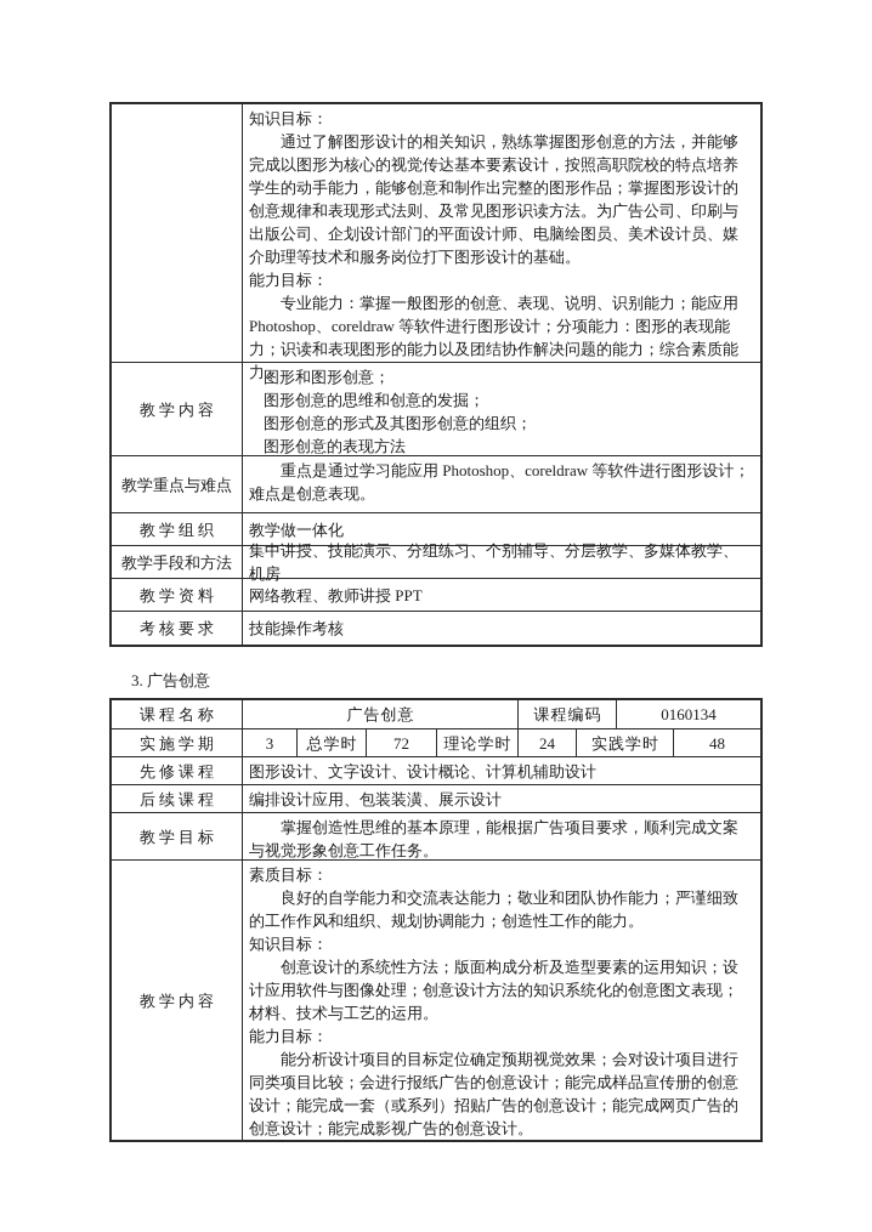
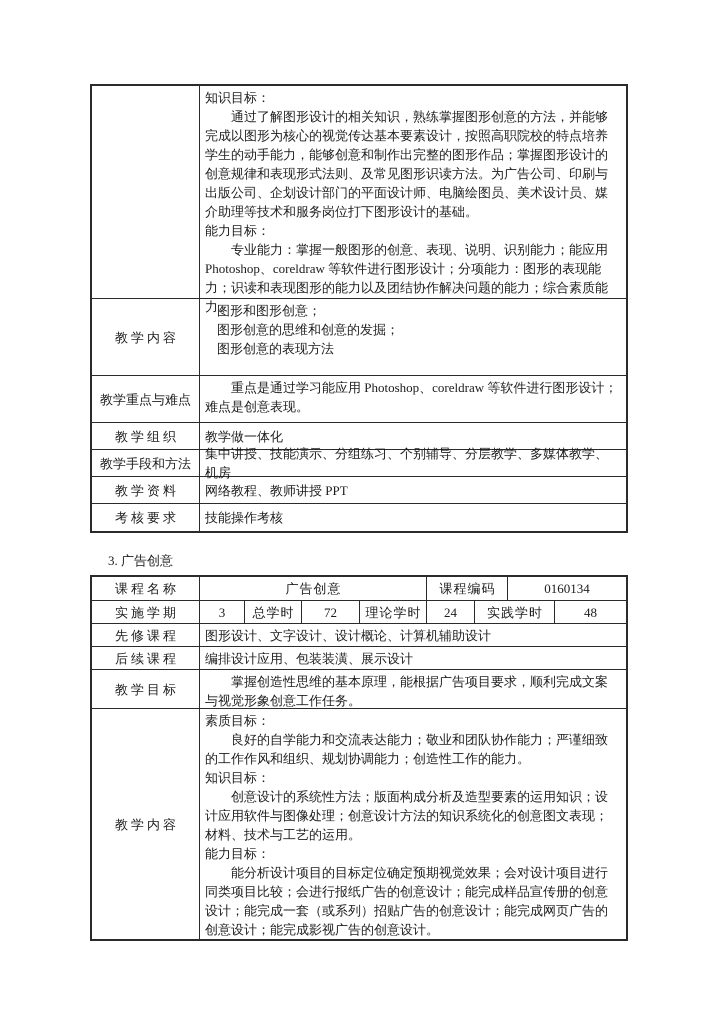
  知识目标：
  通过了解图形设计的相关知识，熟练掌握图形创意的方法，并能够完成以图形为核心的视觉传达基本要素设计，按照高职院校的特点培养学生的动手能力，能够创意和制作出完整的图形作品；掌握图形设计的创意规律和表现形式法则、及常见图形识读方法。为广告公司、印刷与出版公司、企划设计部门的平面设计师、电脑绘图员、美术设计员、媒介助理等技术和服务岗位打下图形设计的基础。
  能力目标：
  专业能力：掌握一般图形的创意、表现、说明、识别能力；能应用Photoshop、coreldraw 等软件进行图形设计；分项能力：图形的表现能力；识读和表现图形的能力以及团结协作解决问题的能力；综合素质能力。
  教学内容
  图形和图形创意；
  图形创意的思维和创意的发掘；
- 图形创意的形式及其图形创意的组织；
  图形创意的表现方法
  教学重点与难点
  重点是通过学习能应用 Photoshop、coreldraw 等软件进行图形设计；难点是创意表现。
  教学组织
  教学做一体化
  教学手段和方法
  集中讲授、技能演示、分组练习、个别辅导、分层教学、多媒体教学、机房
  教学资料
  网络教程、教师讲授 PPT
  考核要求
  技能操作考核
  3. 广告创意
  课程名称
  广告创意
  课程编码
  0160134
  实施学期
  3
  总学时
  72
  理论学时
  24
  实践学时
  48
  先修课程
  图形设计、文字设计、设计概论、计算机辅助设计
  后续课程
  编排设计应用、包装装潢、展示设计
  教学目标
  掌握创造性思维的基本原理，能根据广告项目要求，顺利完成文案与视觉形象创意工作任务。
  教学内容
  素质目标：
  良好的自学能力和交流表达能力；敬业和团队协作能力；严谨细致的工作作风和组织、规划协调能力；创造性工作的能力。
  知识目标：
  创意设计的系统性方法；版面构成分析及造型要素的运用知识；设计应用软件与图像处理；创意设计方法的知识系统化的创意图文表现；材料、技术与工艺的运用。
  能力目标：
  能分析设计项目的目标定位确定预期视觉效果；会对设计项目进行同类项目比较；会进行报纸广告的创意设计；能完成样品宣传册的创意设计；能完成一套（或系列）招贴广告的创意设计；能完成网页广告的创意设计；能完成影视广告的创意设计。
